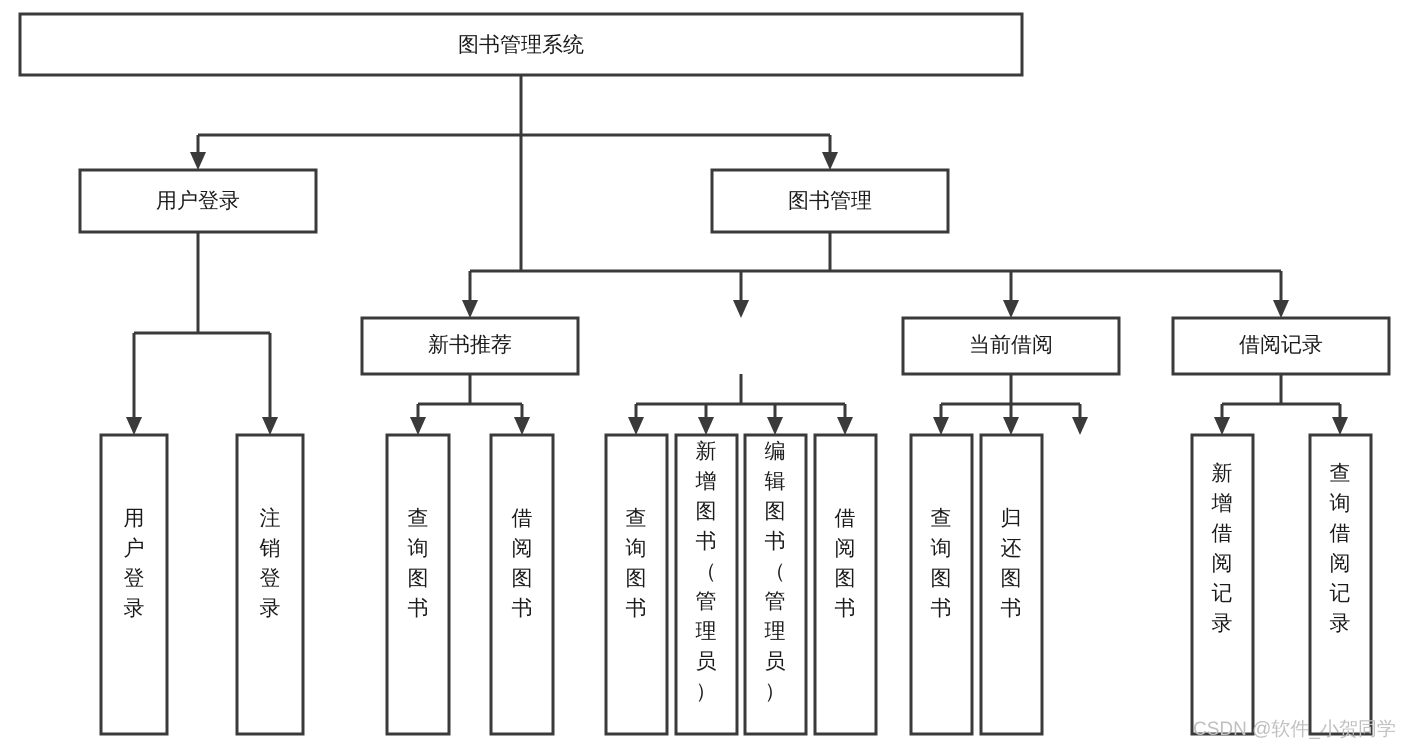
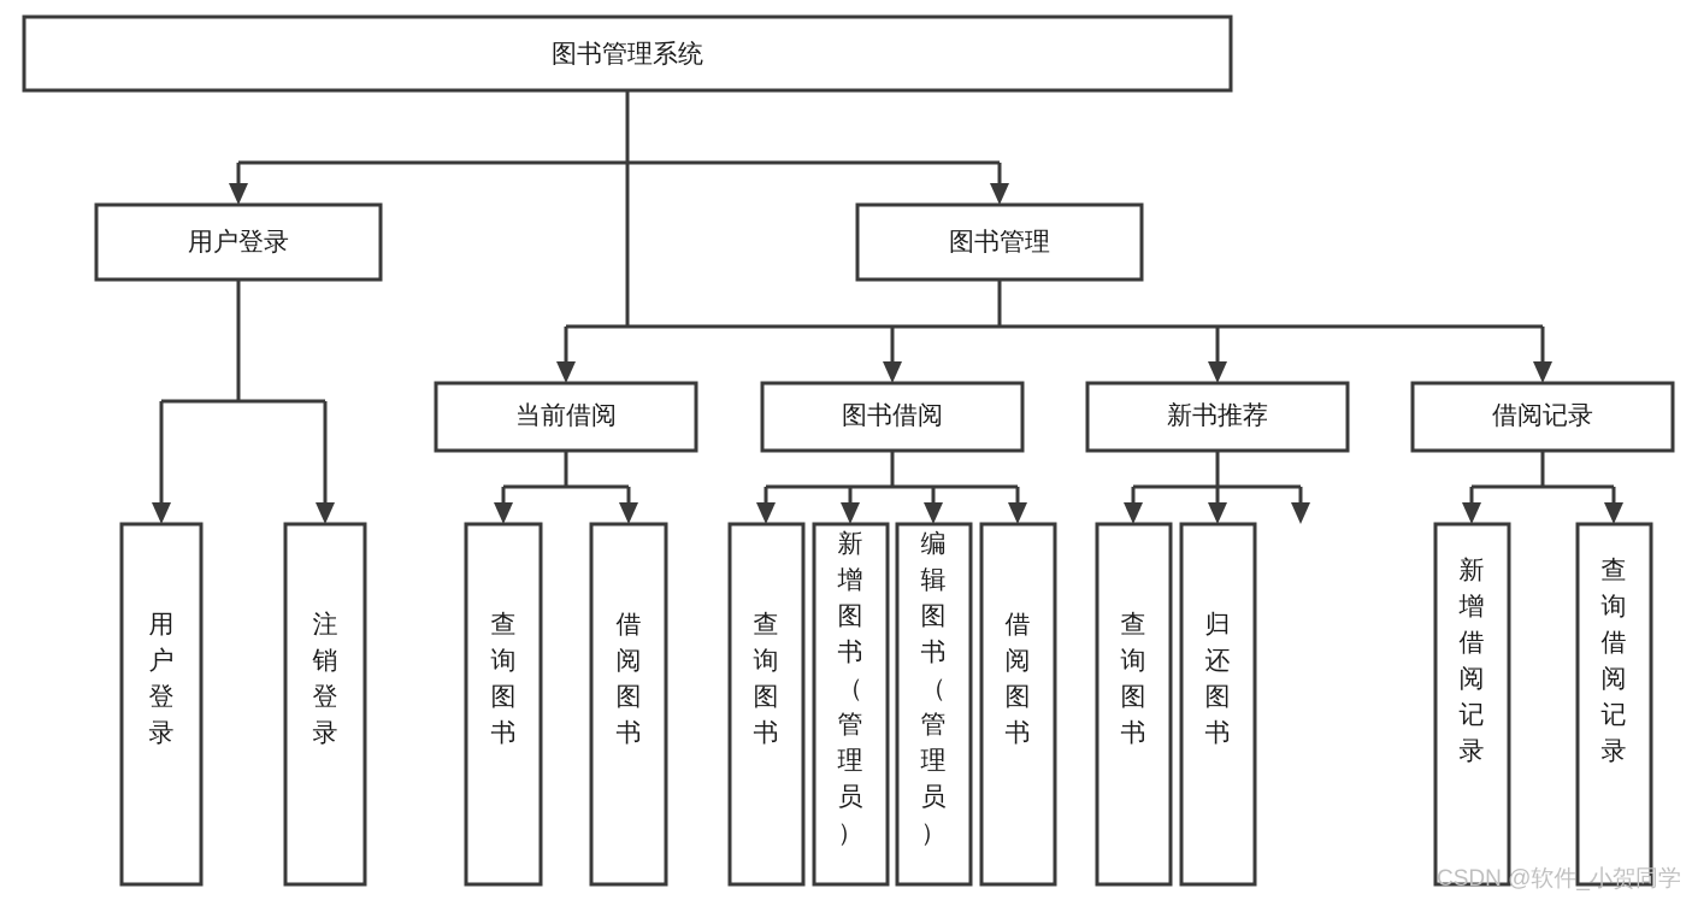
  图书管理系统
  用户登录
  图书管理
- 新书推荐
+ 当前借阅
+ 图书借阅
- 当前借阅
+ 新书推荐
  借阅记录
  用户登录
  注销登录
  查询图书
  借阅图书
  查询图书
  新增图书（管理员）
  编辑图书（管理员）
  借阅图书
  查询图书
  归还图书
  新增借阅记录
  查询借阅记录
  CSDN @软件_小贺同学
